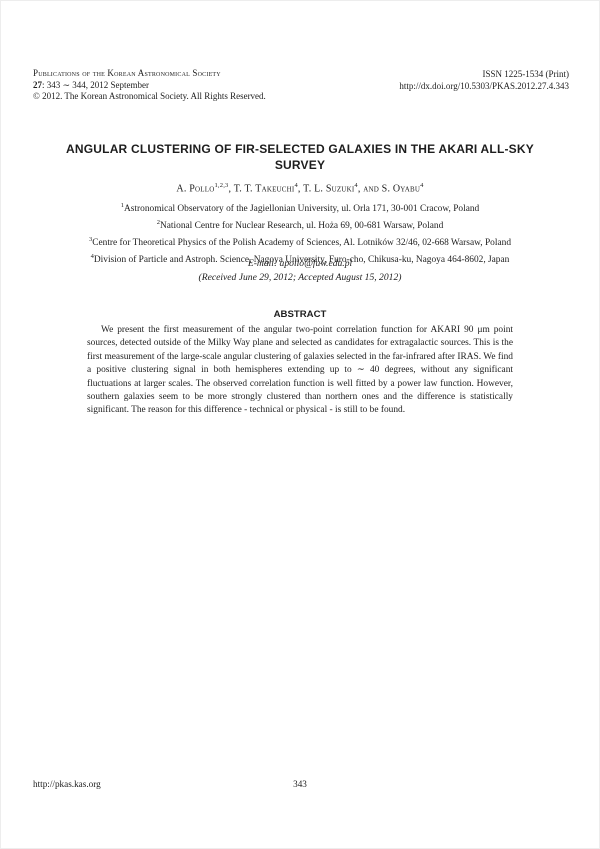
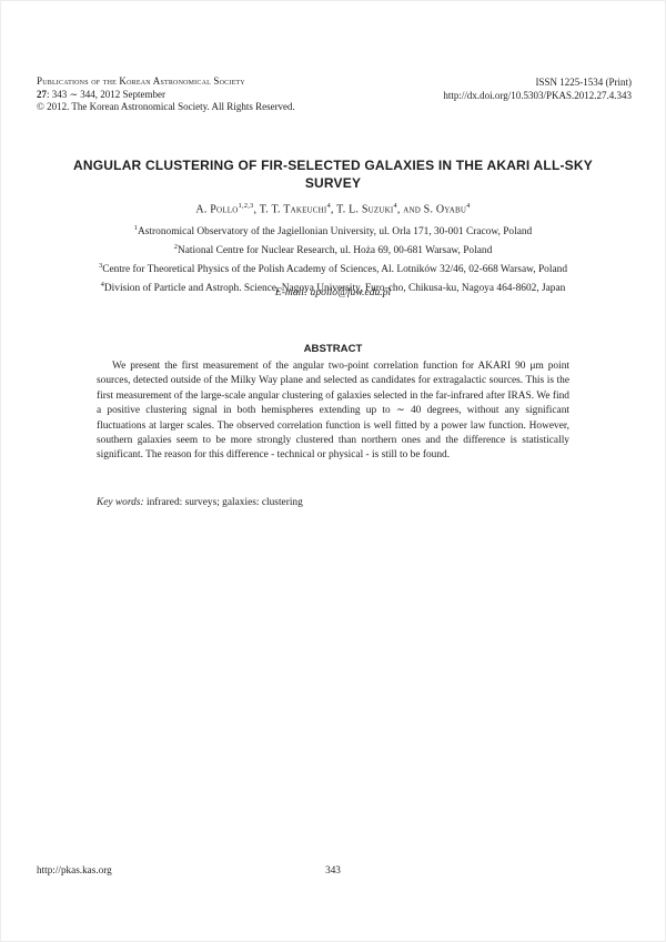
  Publications of the Korean Astronomical Society
  27: 343 ∼ 344, 2012 September
  © 2012. The Korean Astronomical Society. All Rights Reserved.
  ISSN 1225-1534 (Print)
  http://dx.doi.org/10.5303/PKAS.2012.27.4.343
  ANGULAR CLUSTERING OF FIR-SELECTED GALAXIES IN THE AKARI ALL-SKY SURVEY
  A. Pollo , T. T. Takeuchi , T. L. Suzuki , and S. Oyabu
  Astronomical Observatory of the Jagiellonian University, ul. Orla 171, 30-001 Cracow, Poland
  National Centre for Nuclear Research, ul. Hoża 69, 00-681 Warsaw, Poland
  Centre for Theoretical Physics of the Polish Academy of Sciences, Al. Lotników 32/46, 02-668 Warsaw, Poland
  Division of Particle and Astroph. Science, Nagoya University, Furo-cho, Chikusa-ku, Nagoya 464-8602, Japan
  E-mail: apollo@fuw.edu.pl
- (Received June 29, 2012; Accepted August 15, 2012)
  ABSTRACT
  We present the first measurement of the angular two-point correlation function for AKARI 90 μm point sources, detected outside of the Milky Way plane and selected as candidates for extragalactic sources. This is the first measurement of the large-scale angular clustering of galaxies selected in the far-infrared after IRAS. We find a positive clustering signal in both hemispheres extending up to ∼ 40 degrees, without any significant fluctuations at larger scales. The observed correlation function is well fitted by a power law function. However, southern galaxies seem to be more strongly clustered than northern ones and the difference is statistically significant. The reason for this difference - technical or physical - is still to be found.
+ Key words: infrared: surveys; galaxies: clustering
  http://pkas.kas.org
  343
